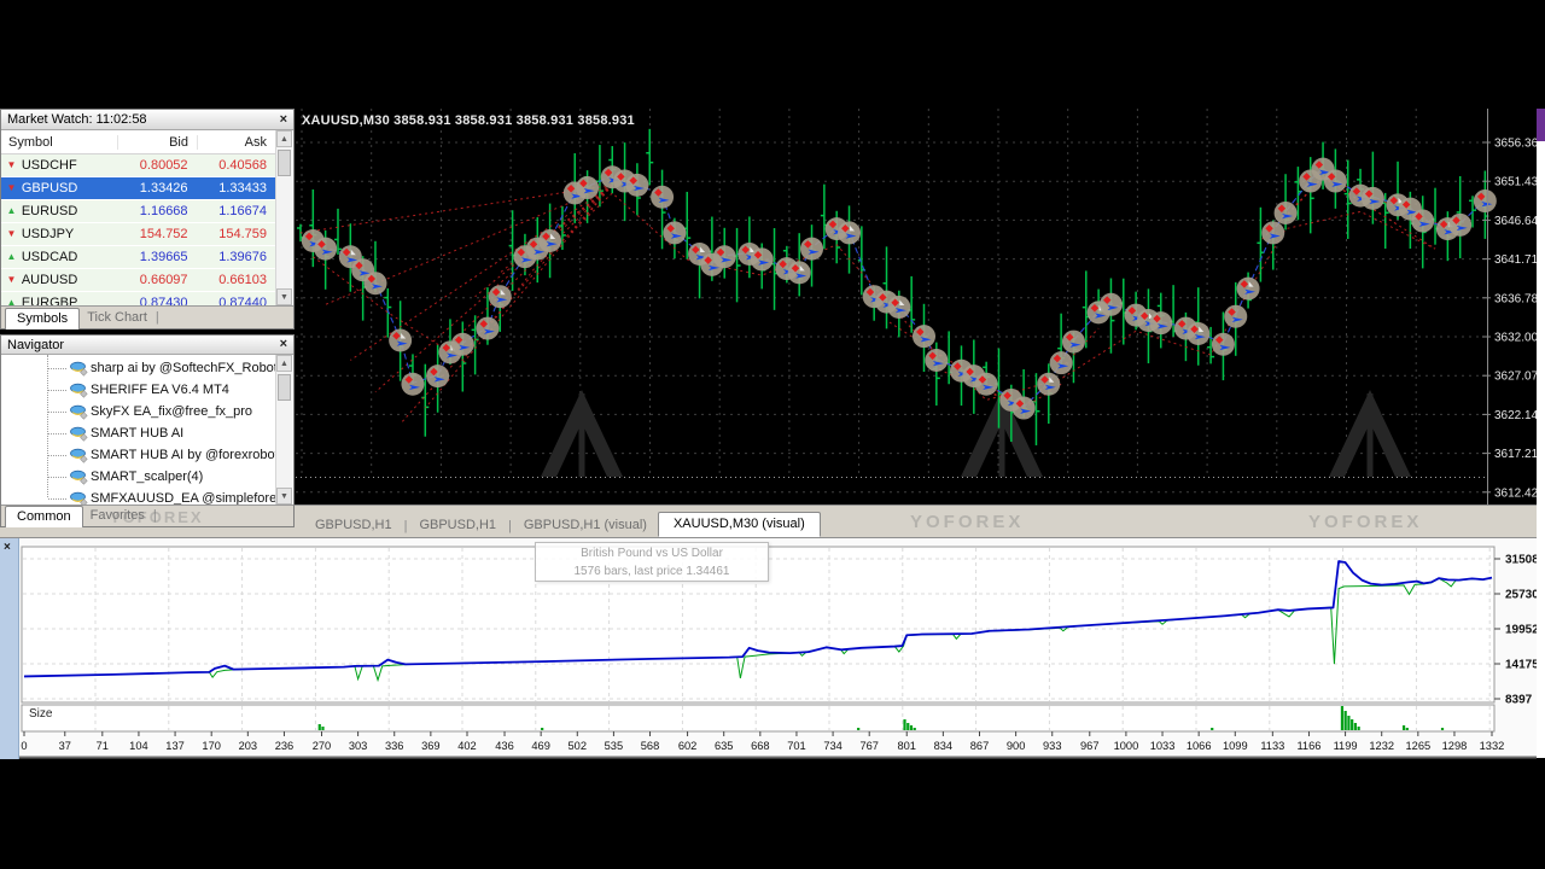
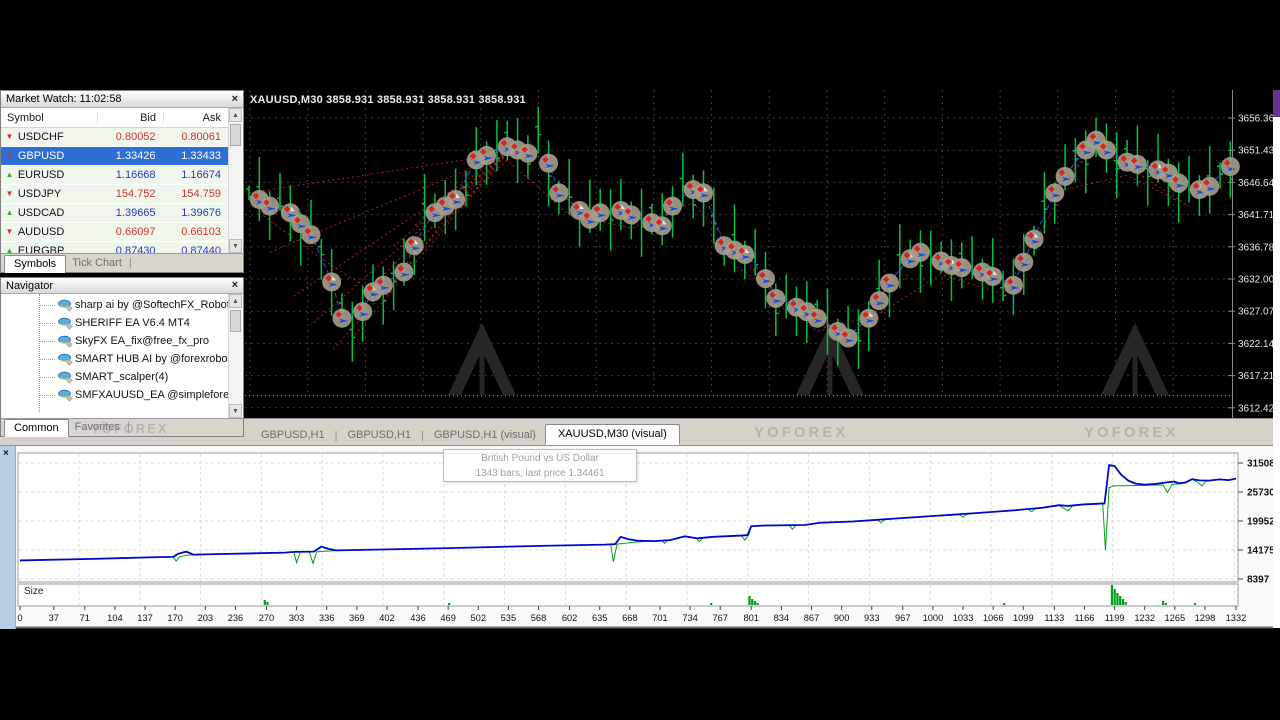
  Market Watch: 11:02:58
  ×
  Symbol
  Bid
  Ask
  ▼
  USDCHF
  0.80052
- 0.40568
+ 0.80061
  ▼
  GBPUSD
  1.33426
  1.33433
  ▲
  EURUSD
  1.16668
  1.16674
  ▼
  USDJPY
  154.752
  154.759
  ▲
  USDCAD
  1.39665
  1.39676
  ▼
  AUDUSD
  0.66097
  0.66103
  ▲
  EURGBP
  0.87430
  0.87440
  Symbols
  Tick Chart
  |
  Navigator
  ×
  sharp ai by @SoftechFX_Robo
  SHERIFF EA V6.4 MT4
  SkyFX EA_fix@free_fx_pro
- SMART HUB AI
  SMART HUB AI by @forexrobo
  SMART_scalper(4)
  SMFXAUUSD_EA @simplefore
  YOFOREX
  Common
  Favorites
  |
  3656.36
  3651.43
  3646.64
  3641.71
  3636.78
  3632.00
  3627.07
  3622.14
  3617.21
  3612.42
  XAUUSD,M30 3858.931 3858.931 3858.931 3858.931
  YOFOREX
  YOFOREX
  GBPUSD,H1
  |
  GBPUSD,H1
  |
  GBPUSD,H1 (visual)
  XAUUSD,M30 (visual)
  3150
  2573
  1995
  1417
  8397
  0
  37
  71
  104
  137
  170
  203
  236
  270
  303
  336
  369
  402
  436
  469
  502
  535
  568
  602
  635
  668
  701
  734
  767
  801
  834
  867
  900
  933
  967
  1000
  1033
  1066
  1099
  1133
  1166
  1199
  1232
  1265
  1298
  1332
  ×
  British Pound vs US Dollar
- 1576 bars, last price 1.34461
+ 1343 bars, last price 1.34461
  Size
